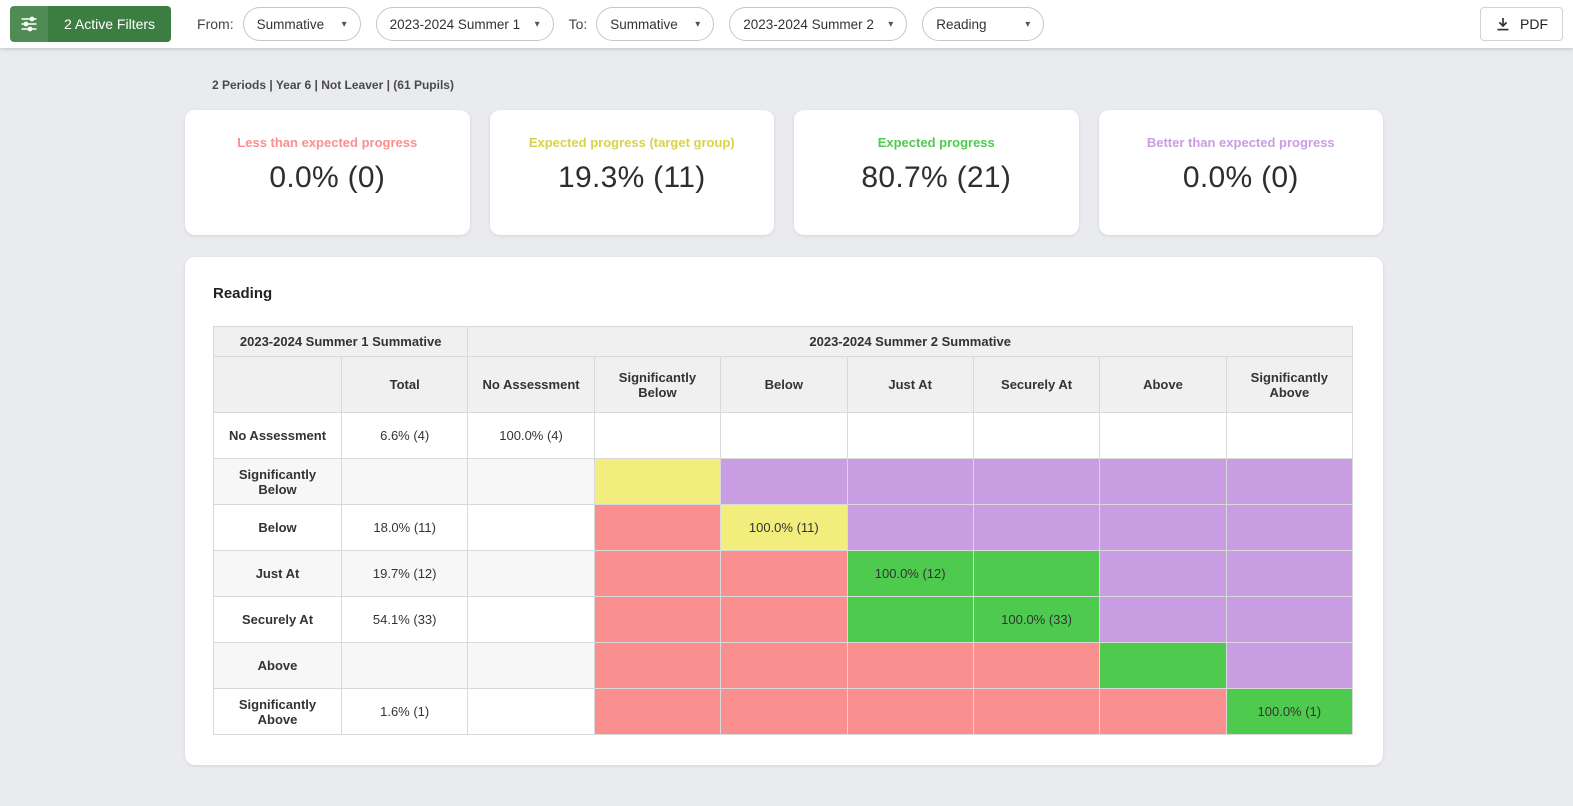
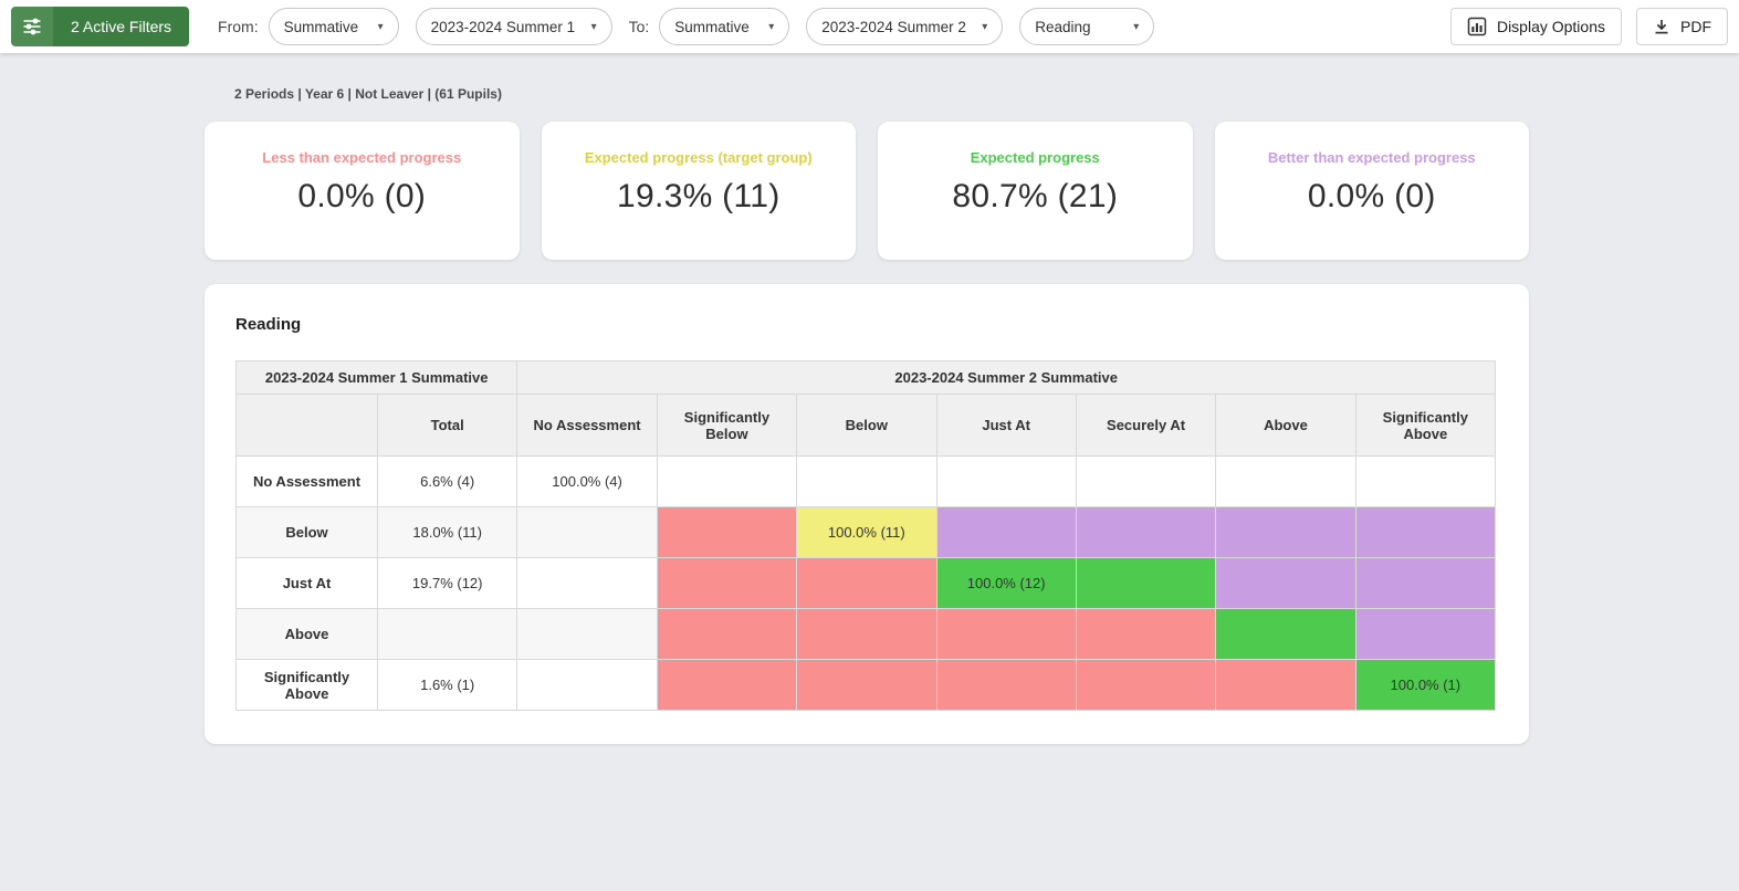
  2 Active Filters
  From:
  Summative
  ▾
  2023-2024 Summer 1
  ▾
  To:
  Summative
  ▾
  2023-2024 Summer 2
  ▾
  Reading
  ▾
+ Display Options
  PDF
  2 Periods | Year 6 | Not Leaver | (61 Pupils)
  Less than expected progress
  0.0% (0)
  Expected progress (target group)
  19.3% (11)
  Expected progress
  80.7% (21)
  Better than expected progress
  0.0% (0)
  Reading
  2023-2024 Summer 1 Summative	2023-2024 Summer 2 Summative
  	Total	No Assessment	Significantly Below	Below	Just At	Securely At	Above	Significantly Above
  No Assessment	6.6% (4)	100.0% (4)
- Significantly Below
  Below	18.0% (11)			100.0% (11)
  Just At	19.7% (12)				100.0% (12)
- Securely At	54.1% (33)					100.0% (33)
  Above
  Significantly Above	1.6% (1)							100.0% (1)
